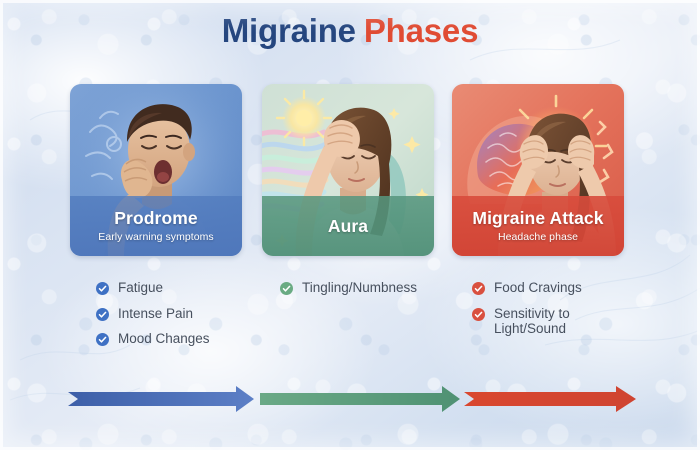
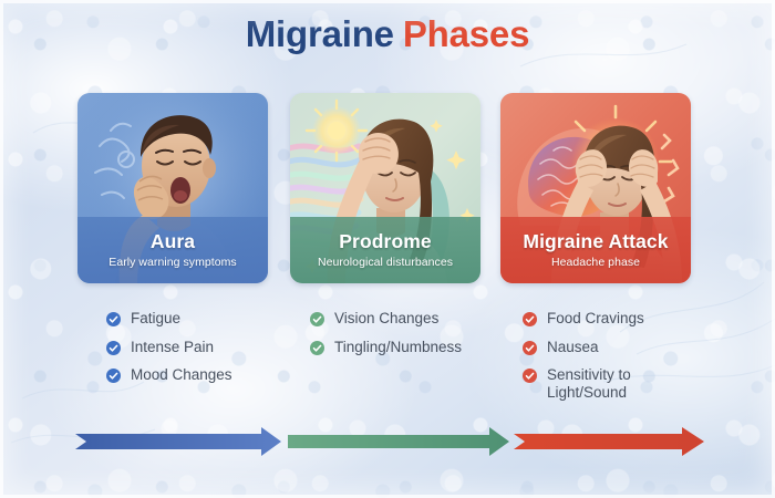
  Migraine Phases
- Prodrome
+ Aura
  Early warning symptoms
- Aura
+ Prodrome
+ Neurological disturbances
  Migraine Attack
  Headache phase
  Fatigue
  Intense Pain
  Mood Changes
+ Vision Changes
  Tingling/Numbness
  Food Cravings
+ Nausea
  Sensitivity to Light/Sound
